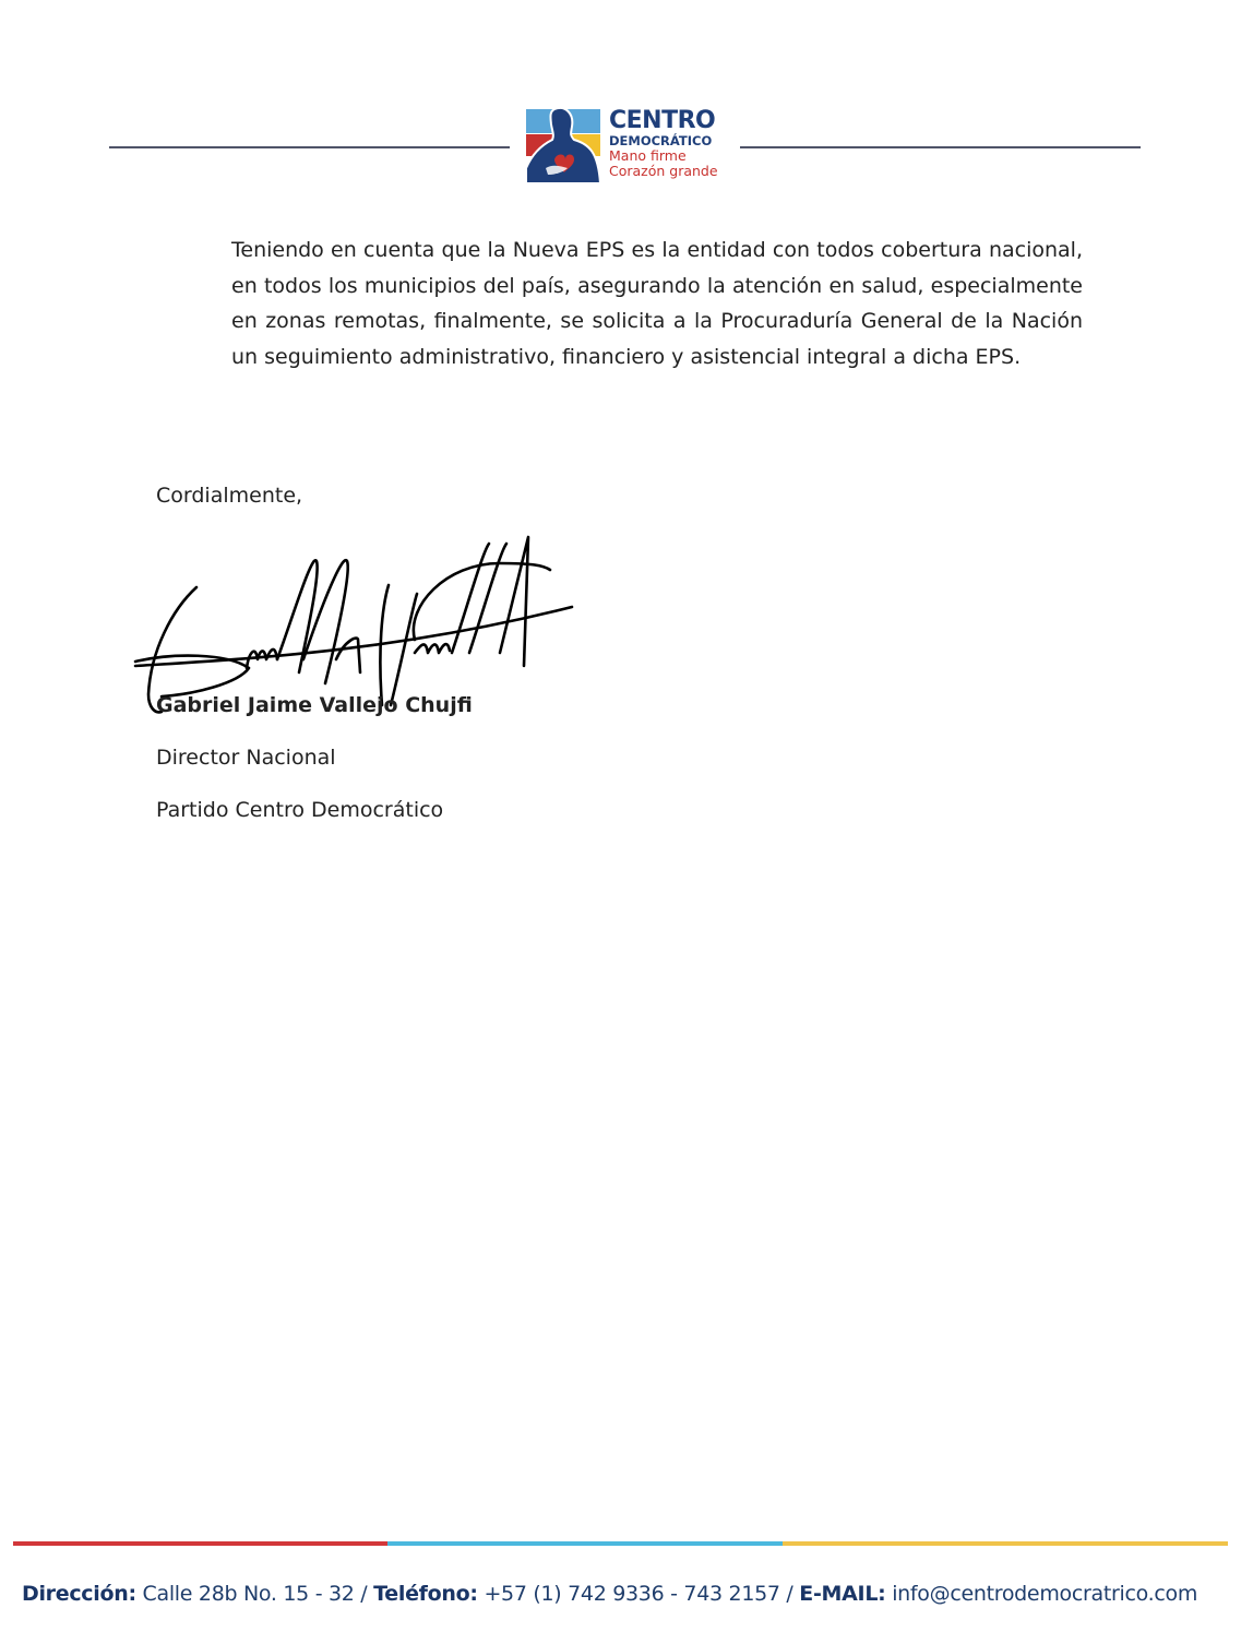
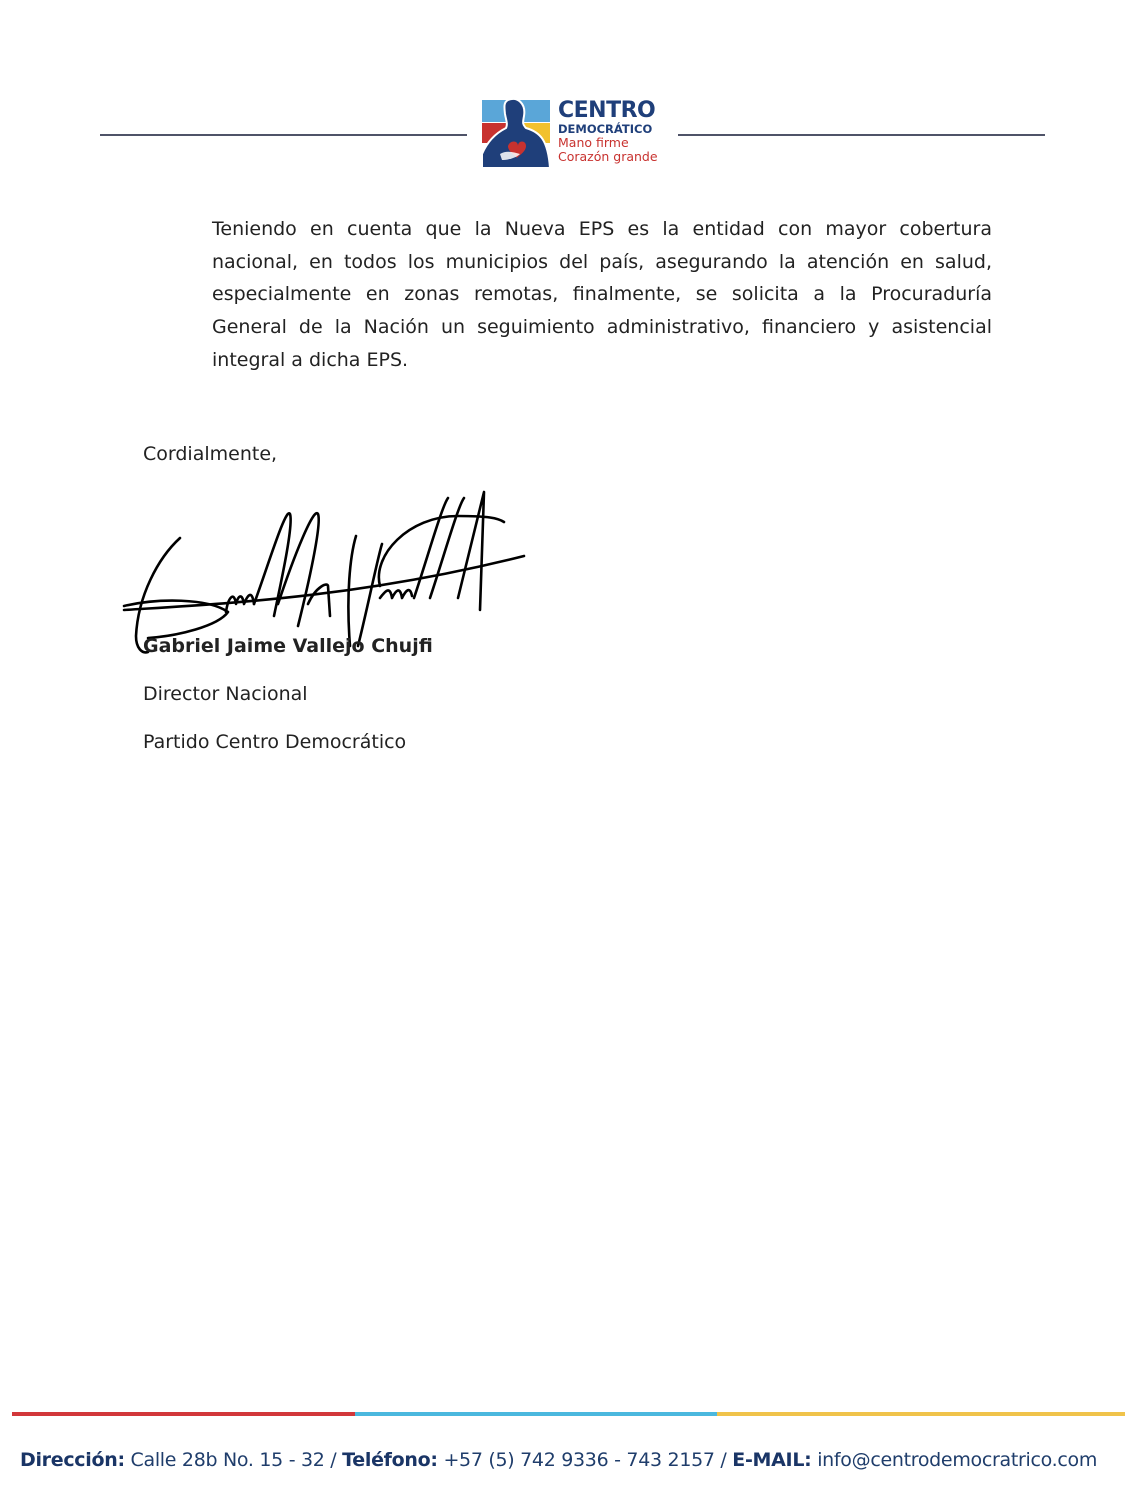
  CENTRO
  DEMOCRÁTICO
  Mano firme
  Corazón grande
- Teniendo en cuenta que la Nueva EPS es la entidad con todos cobertura nacional, en todos los municipios del país, asegurando la atención en salud, especialmente en zonas remotas, finalmente, se solicita a la Procuraduría General de la Nación un seguimiento administrativo, financiero y asistencial integral a dicha EPS.
+ Teniendo en cuenta que la Nueva EPS es la entidad con mayor cobertura nacional, en todos los municipios del país, asegurando la atención en salud, especialmente en zonas remotas, finalmente, se solicita a la Procuraduría General de la Nación un seguimiento administrativo, financiero y asistencial integral a dicha EPS.
  Cordialmente,
  Gabriel Jaime Vallejo Chujfi
  Director Nacional
  Partido Centro Democrático
- Dirección: Calle 28b No. 15 - 32 / Teléfono: +57 (1) 742 9336 - 743 2157 / E-MAIL: info@centrodemocratrico.com
+ Dirección: Calle 28b No. 15 - 32 / Teléfono: +57 (5) 742 9336 - 743 2157 / E-MAIL: info@centrodemocratrico.com
